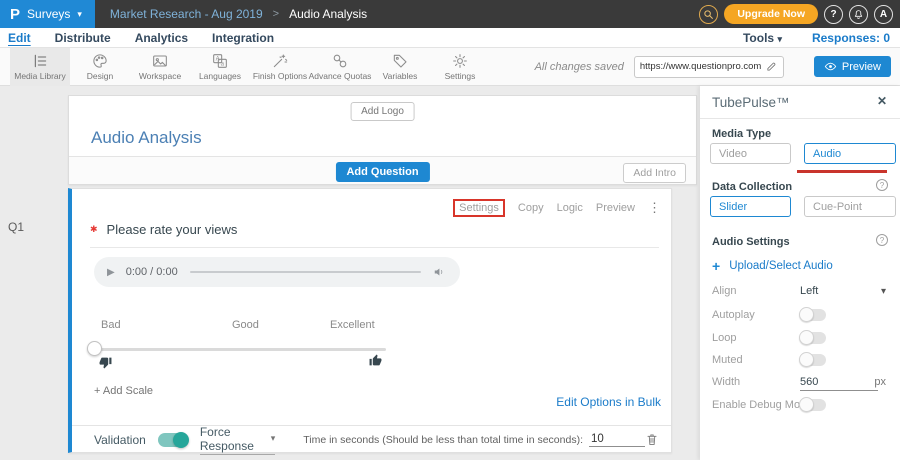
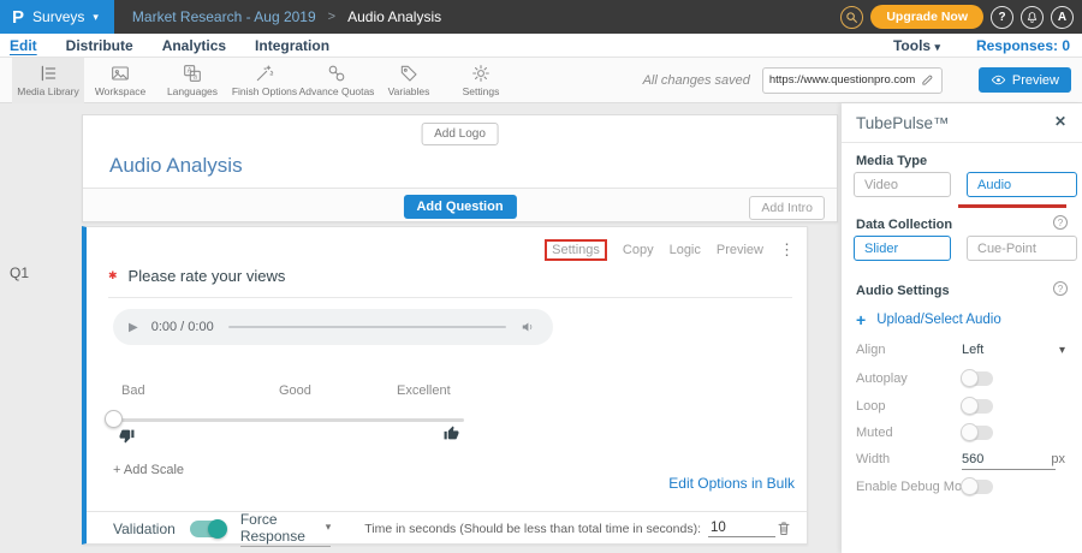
  P
  Surveys
  ▾
  Market Research - Aug 2019
  >
  Audio Analysis
  Upgrade Now
  ?
  A
  Edit
  Distribute
  Analytics
  Integration
  Tools ▾
  Responses: 0
  Media Library
- Design
  Workspace
  Languages
  Finish Options
  Advance Quotas
  Variables
  Settings
  All changes saved
  https://www.questionpro.com
  Preview
  Q1
  Add Logo
  Audio Analysis
  Add Question
  Add Intro
  Settings
  Copy
  Logic
  Preview
  ⋮
  ✱
  Please rate your views
  ▶
  0:00 / 0:00
  Bad
  Good
  Excellent
  + Add Scale
  Edit Options in Bulk
  Validation
  Force Response
  ▾
  Time in seconds (Should be less than total time in seconds):
  10
  TubePulse™
  ✕
  Media Type
  Video
  Audio
  Data Collection
  ?
  Slider
  Cue-Point
  Audio Settings
  ?
  +
  Upload/Select Audio
  Align
  Left
  ▾
  Autoplay
  Loop
  Muted
  Width
  560
  px
  Enable Debug Mo
